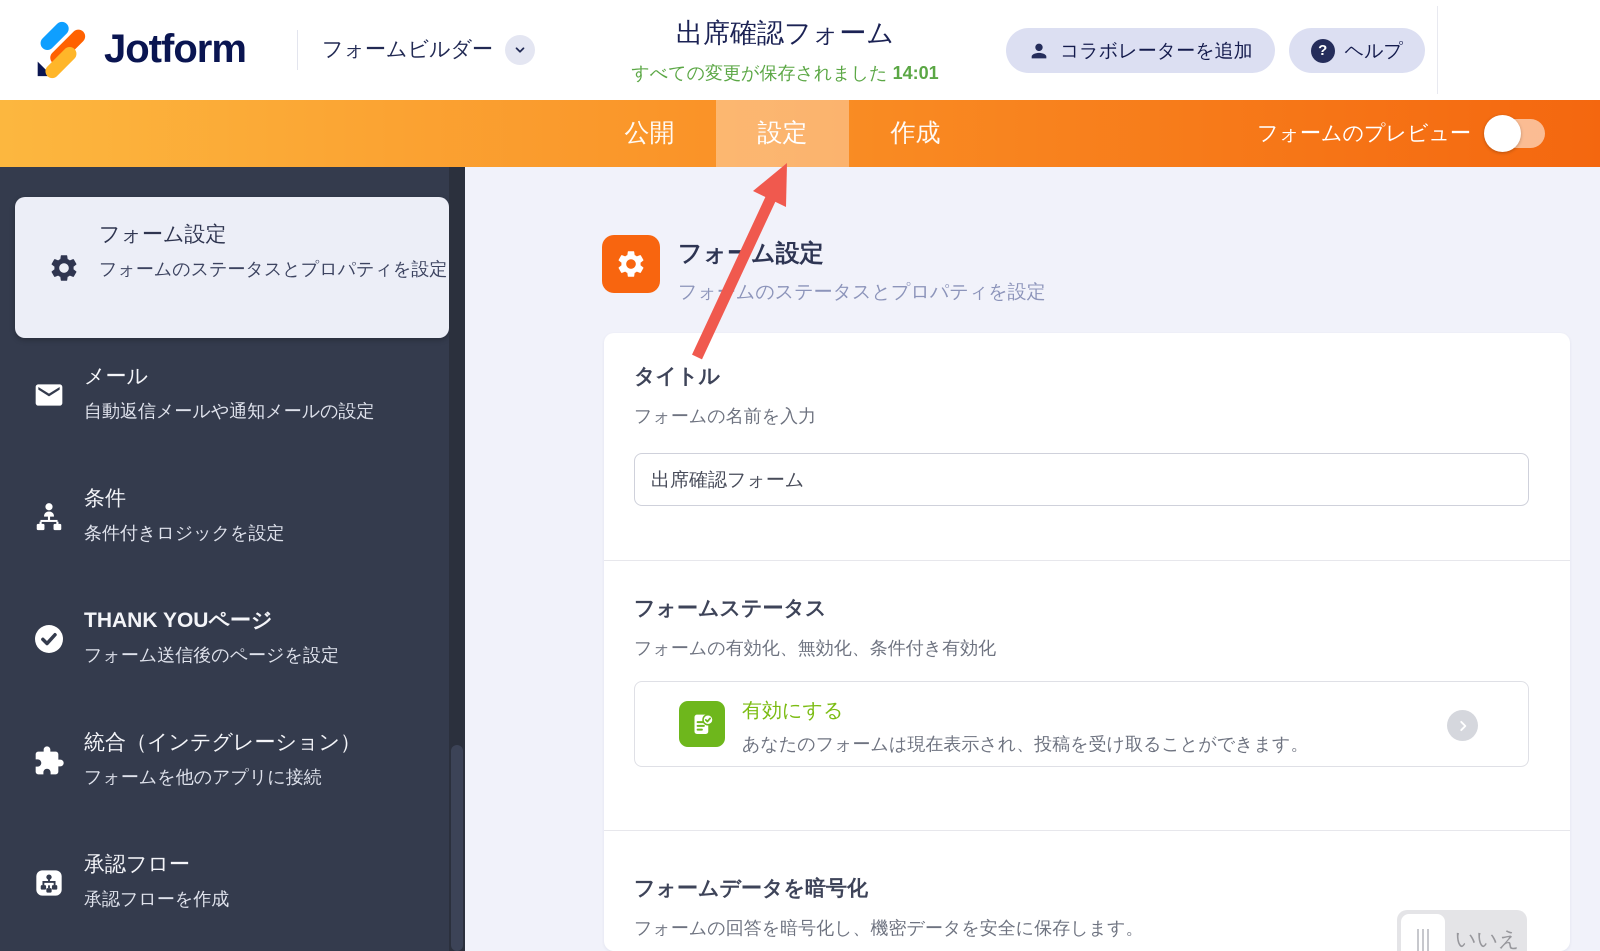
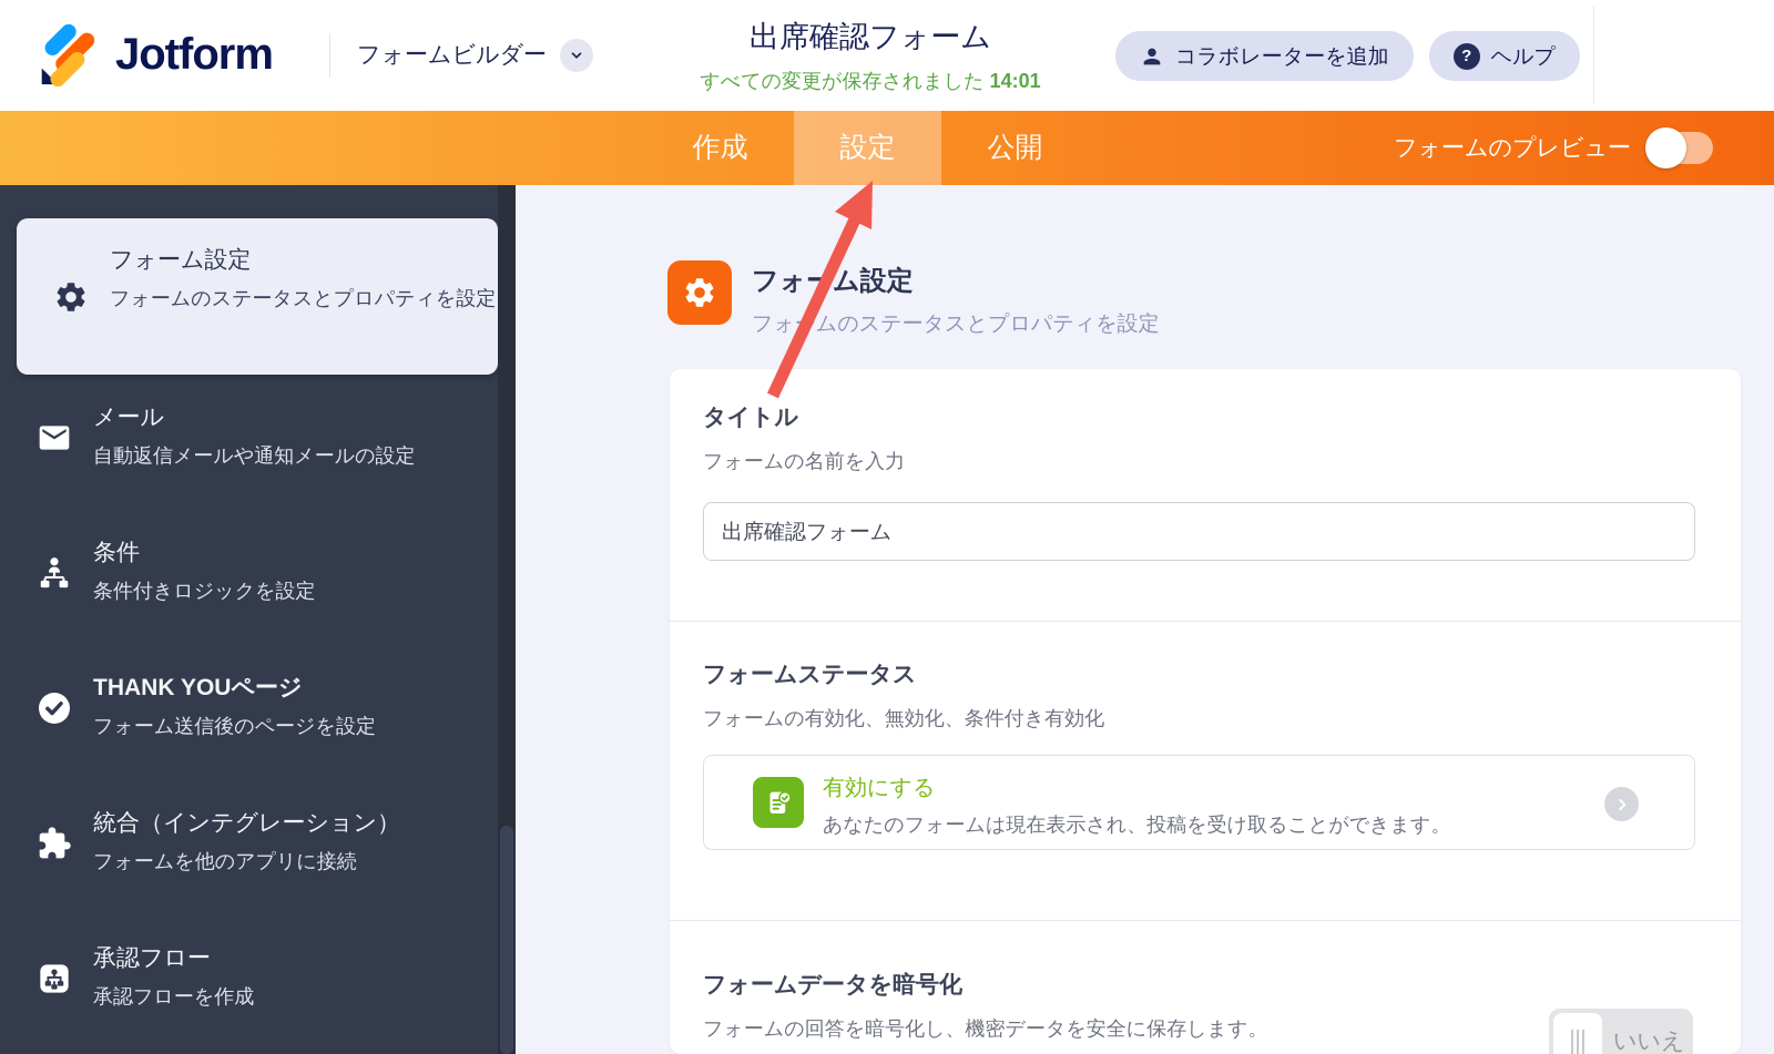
  Jotform
  フォームビルダー
  出席確認フォーム
  すべての変更が保存されました 14:01
  コラボレーターを追加
  ?
  ヘルプ
- 公開
+ 作成
  設定
- 作成
+ 公開
  フォームのプレビュー
  フォーム設定
  フォームのステータスとプロパティを設定
  メール
  自動返信メールや通知メールの設定
  条件
  条件付きロジックを設定
  THANK YOUページ
  フォーム送信後のページを設定
  統合（インテグレーション）
  フォームを他のアプリに接続
  承認フロー
  承認フローを作成
  フォム設定
  フォムのステータスとプロパティを設定
  タイトル
  フォームの名前を入力
  出席確認フォーム
  フォームステータス
  フォームの有効化、無効化、条件付き有効化
  有効にする
  あなたのフォームは現在表示され、投稿を受け取ることができます。
  フォームデータを暗号化
  フォームの回答を暗号化し、機密データを安全に保存します。
  いいえ
